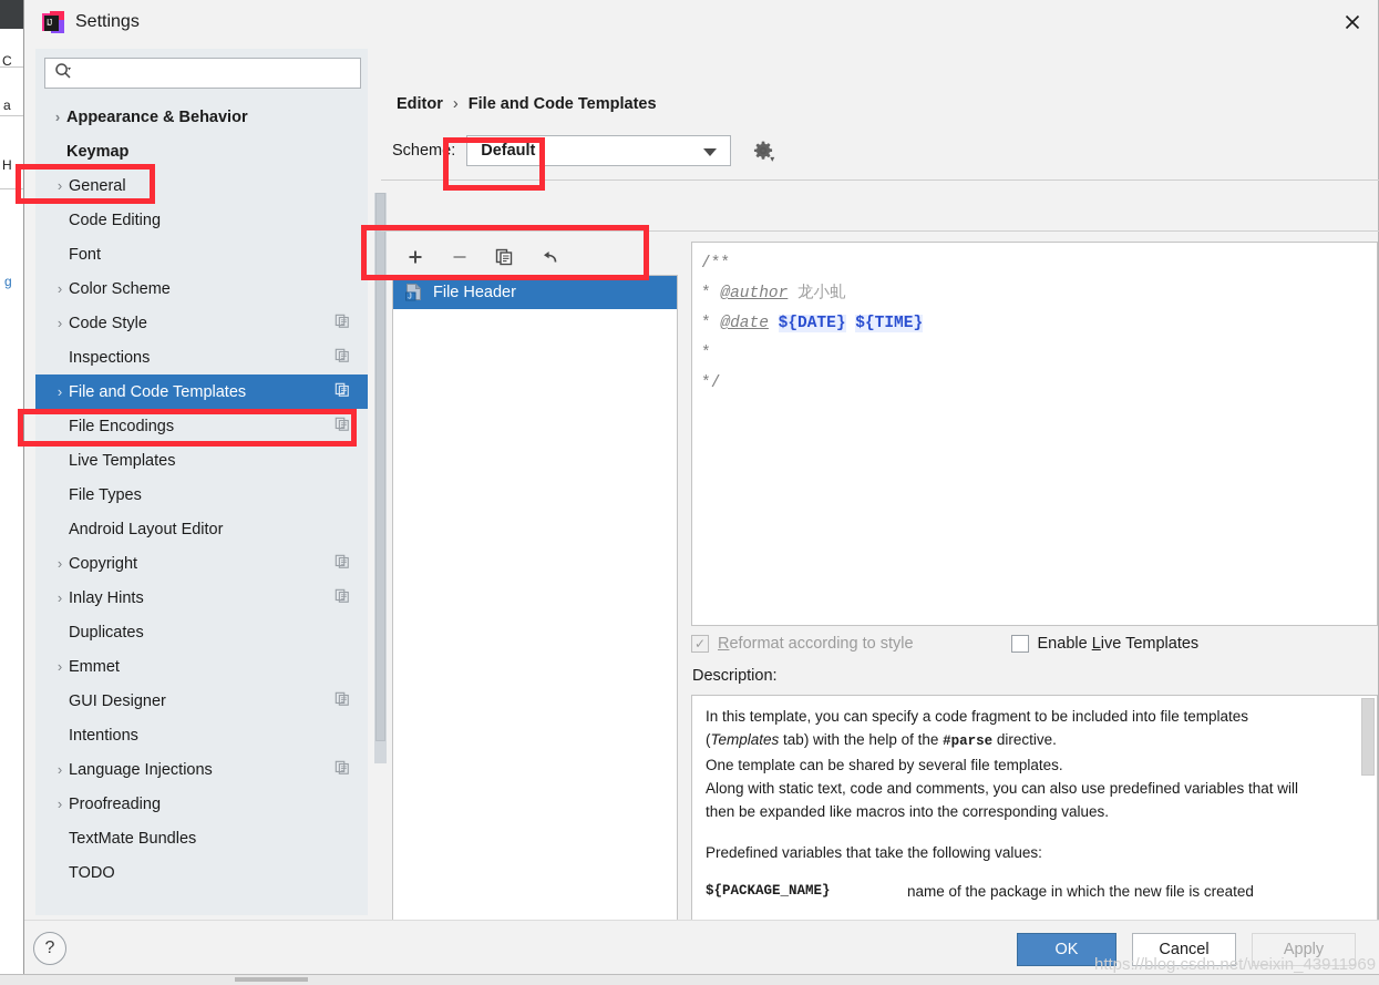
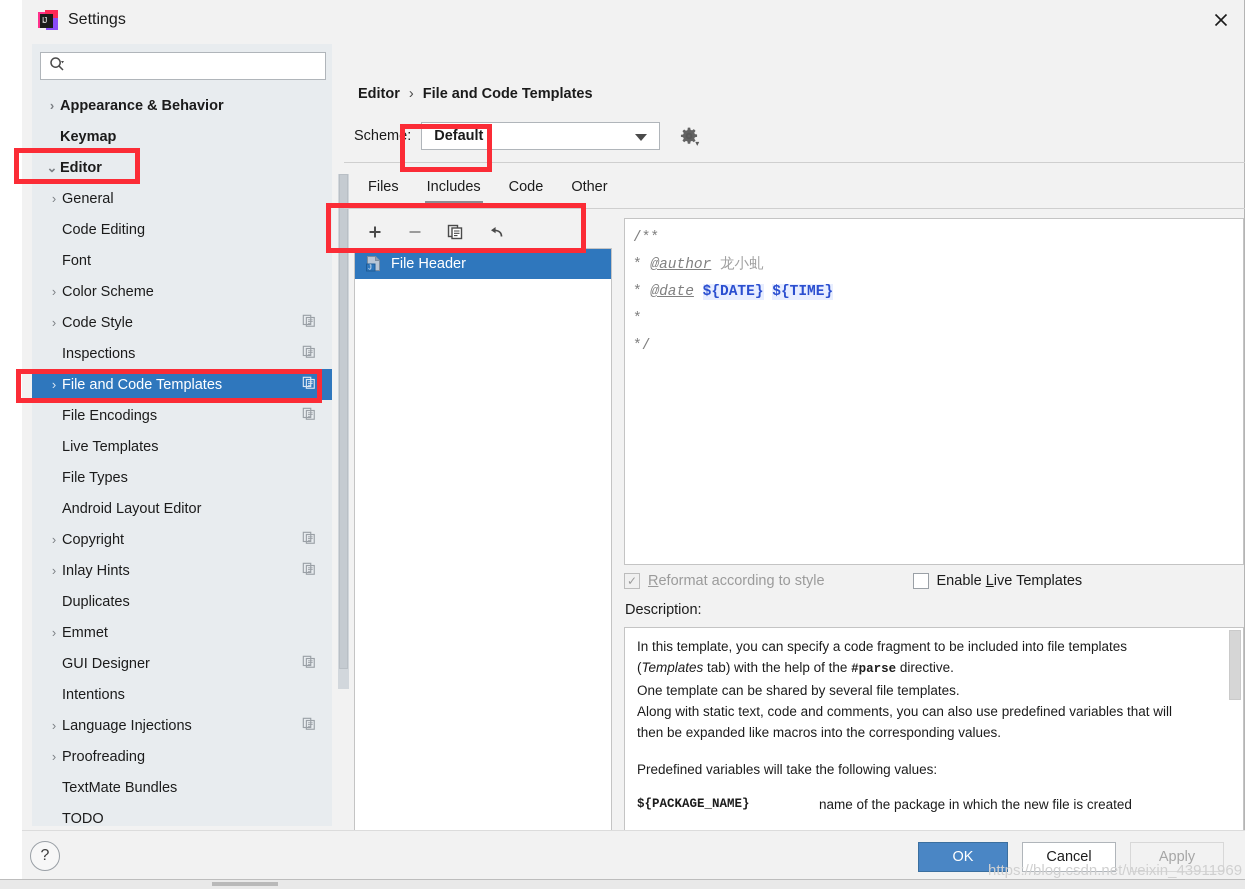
- C
- a
- H
- g
  IJ
  Settings
  ›
  Appearance & Behavior
  Keymap
+ ⌄
+ Editor
  ›
  General
  Code Editing
  Font
  ›
  Color Scheme
  ›
  Code Style
  Inspections
  ›
  File and Code Templates
  File Encodings
  Live Templates
  File Types
  Android Layout Editor
  ›
  Copyright
  ›
  Inlay Hints
  Duplicates
  ›
  Emmet
  GUI Designer
  Intentions
  ›
  Language Injections
  ›
  Proofreading
  TextMate Bundles
  TODO
  Editor › File and Code Templates
  Scheme:
  Default
  ▾
+ Files
+ Includes
+ Code
+ Other
  File Header
  /**
  * @author 龙小虬
  * @date ${DATE} ${TIME}
  *
  */
  ✓
  Reformat according to style
  Enable Live Templates
  Description:
  In this template, you can specify a code fragment to be included into file templates
  (Templates tab) with the help of the #parse directive.
  One template can be shared by several file templates.
  Along with static text, code and comments, you can also use predefined variables that will
  then be expanded like macros into the corresponding values.
- Predefined variables that take the following values:
+ Predefined variables will take the following values:
  ${PACKAGE_NAME}	name of the package in which the new file is created
  ?
  OK
  Cancel
  Apply
  https://blog.csdn.net/weixin_43911969
